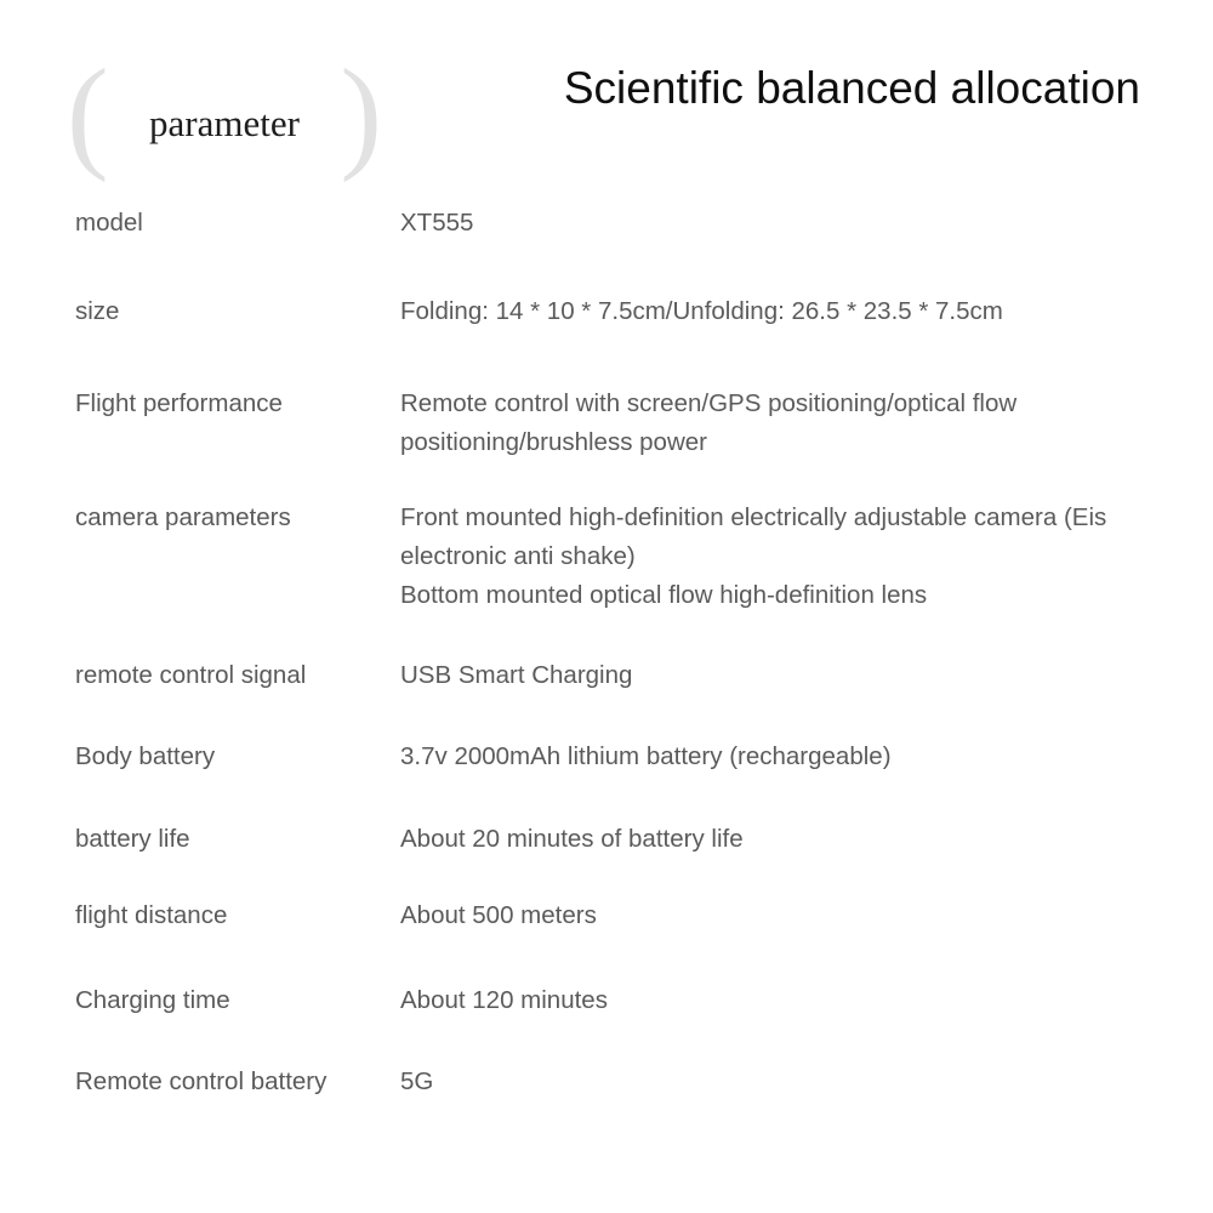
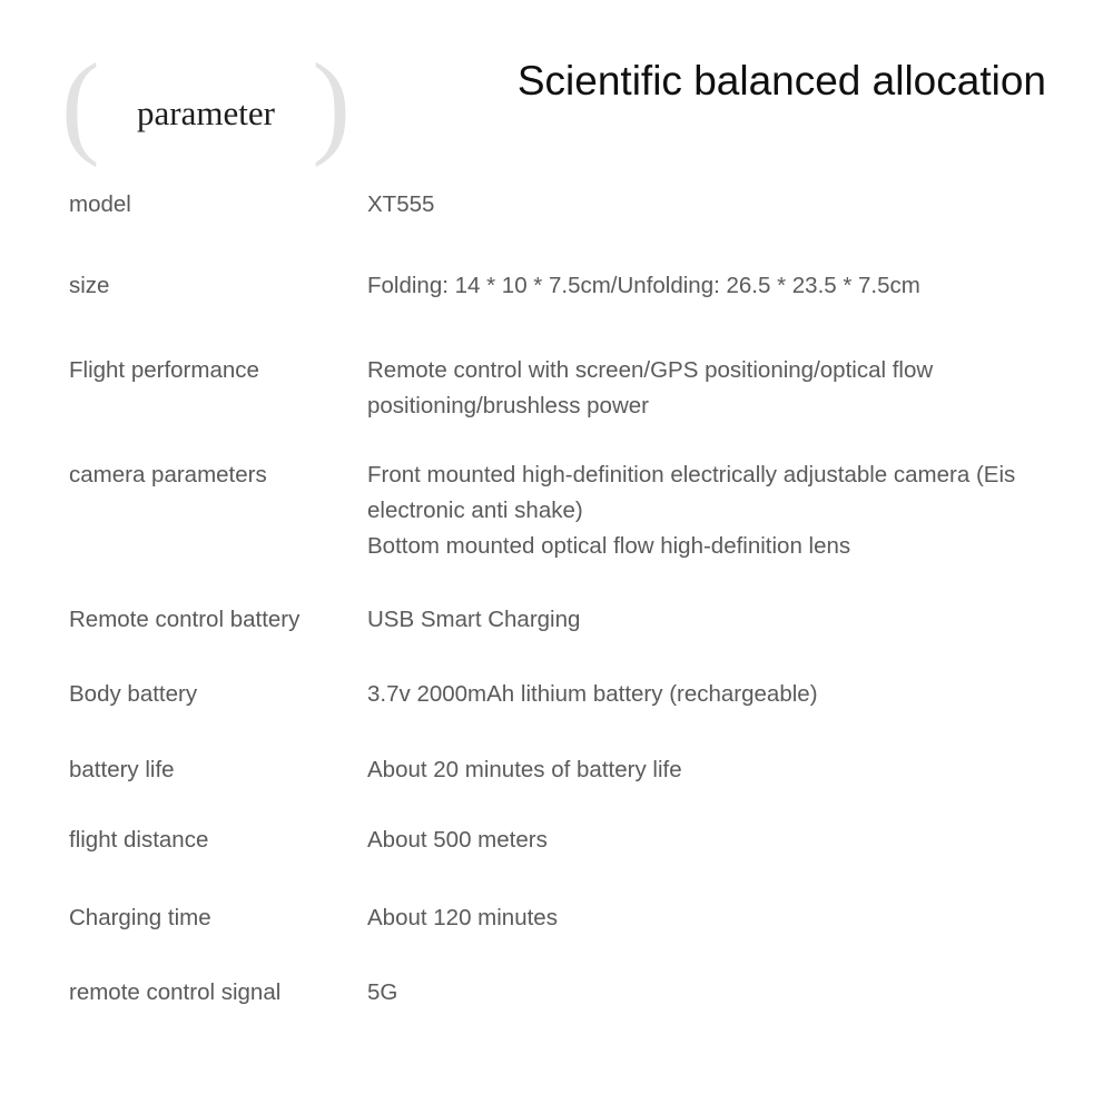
  (
  )
  parameter
  Scientific balanced allocation
  model
  XT555
  size
  Folding: 14 * 10 * 7.5cm/Unfolding: 26.5 * 23.5 * 7.5cm
  Flight performance
  Remote control with screen/GPS positioning/optical flow positioning/brushless power
  camera parameters
  Front mounted high-definition electrically adjustable camera (Eis electronic anti shake)
  Bottom mounted optical flow high-definition lens
- remote control signal
+ Remote control battery
  USB Smart Charging
  Body battery
  3.7v 2000mAh lithium battery (rechargeable)
  battery life
  About 20 minutes of battery life
  flight distance
  About 500 meters
  Charging time
  About 120 minutes
- Remote control battery
+ remote control signal
  5G
